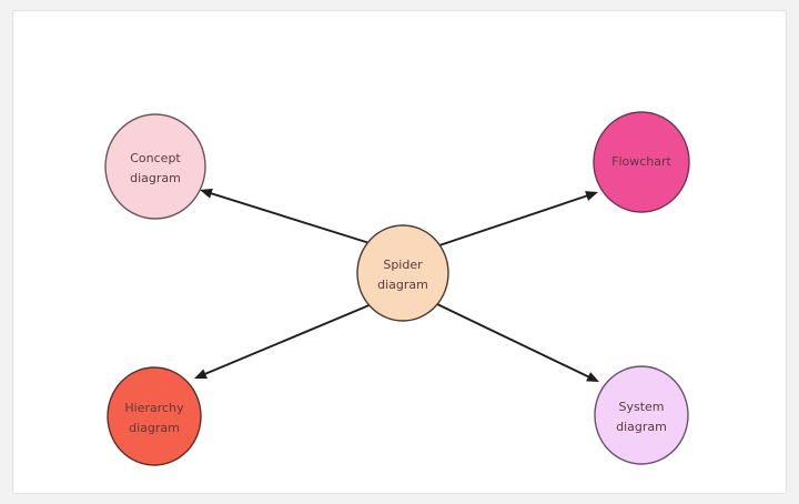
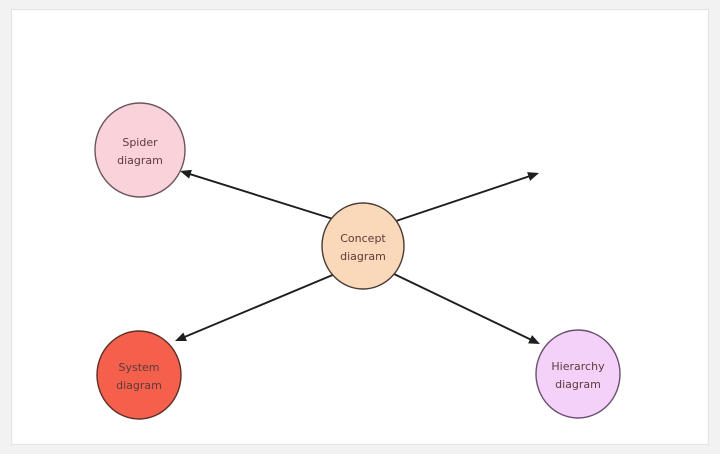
- Concept
+ Spider
  diagram
- Flowchart
- Spider
+ Concept
  diagram
- Hierarchy
+ System
  diagram
- System
+ Hierarchy
  diagram
